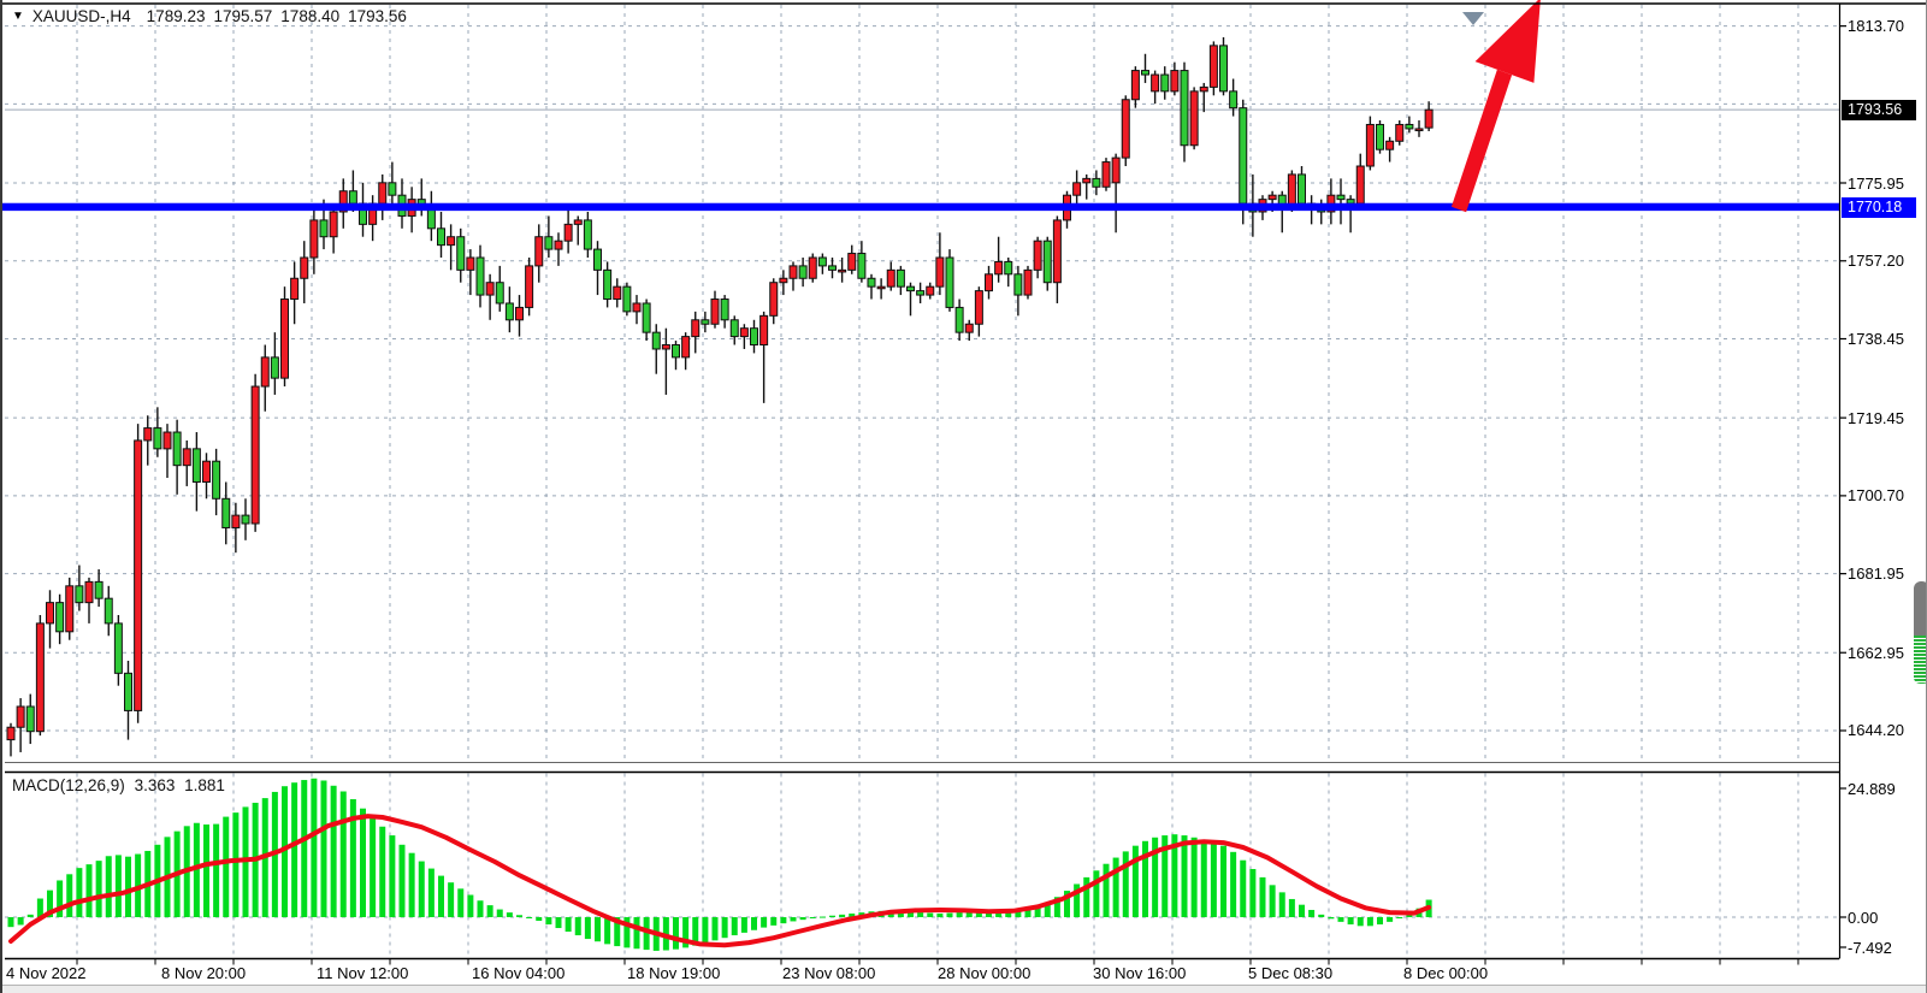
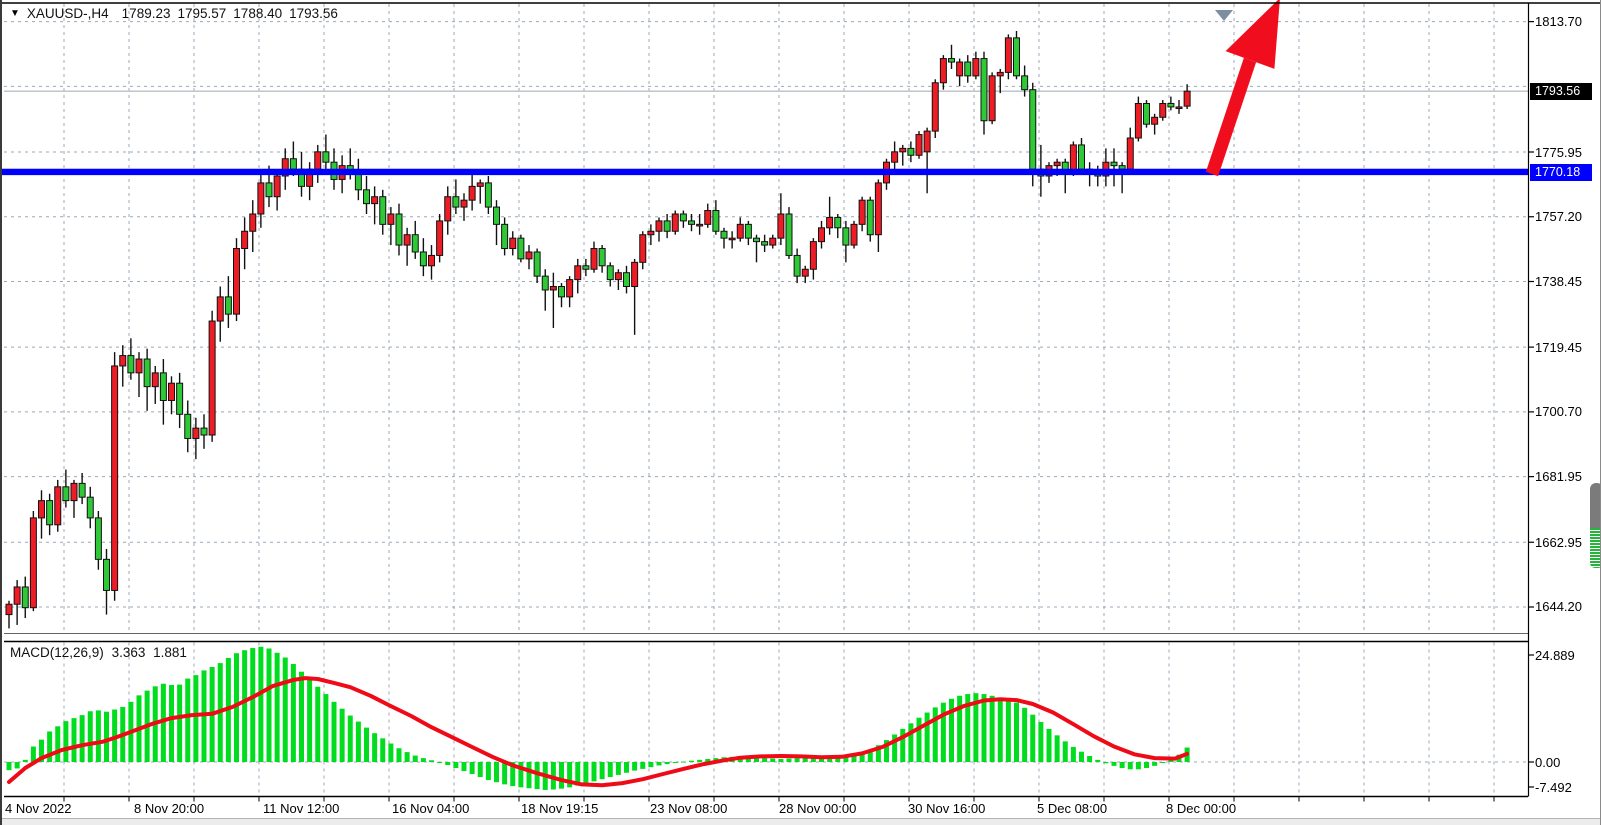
  ▼
  XAUUSD-,H4
  1789.23
  1795.57
  1788.40
  1793.56
  MACD(12,26,9) 3.363 1.881
  1813.70
  1775.95
  1757.20
  1738.45
  1719.45
  1700.70
  1681.95
  1662.95
  1644.20
  4 Nov 2022
  8 Nov 20:00
  11 Nov 12:00
  16 Nov 04:00
- 18 Nov 19:00
+ 18 Nov 19:15
  23 Nov 08:00
  28 Nov 00:00
  30 Nov 16:00
- 5 Dec 08:30
+ 5 Dec 08:00
  8 Dec 00:00
  24.889
  0.00
  -7.492
  1793.56
  1770.18
